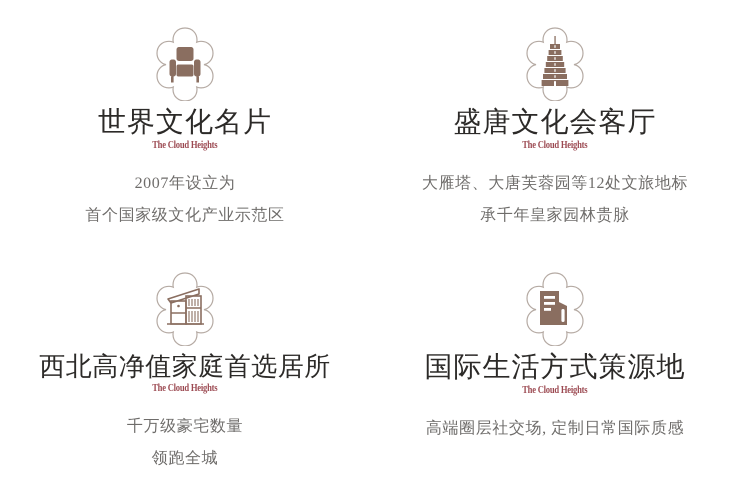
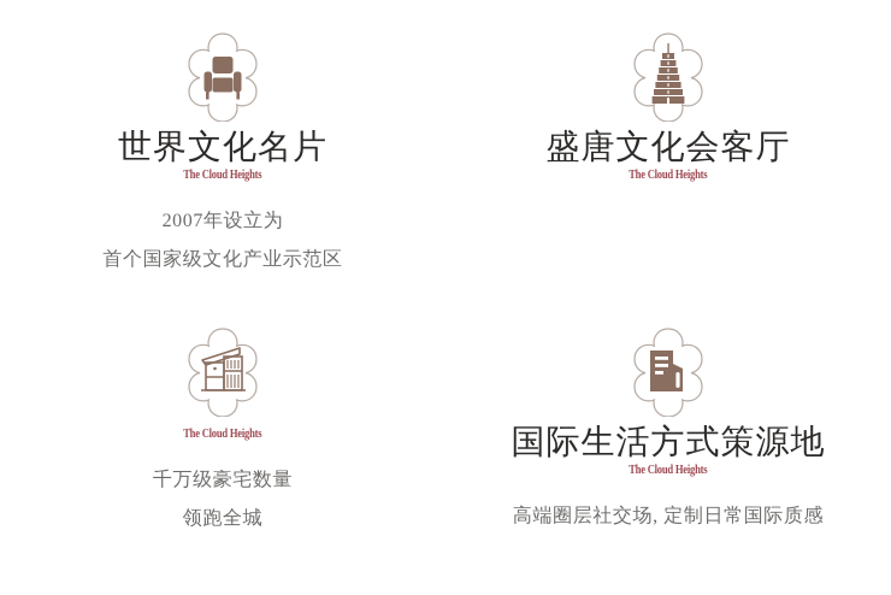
  世界文化名片
  The Cloud Heights
  2007年设立为
  首个国家级文化产业示范区
  盛唐文化会客厅
  The Cloud Heights
- 大雁塔、大唐芙蓉园等12处文旅地标
- 承千年皇家园林贵脉
- 西北高净值家庭首选居所
  The Cloud Heights
  千万级豪宅数量
  领跑全城
  国际生活方式策源地
  The Cloud Heights
  高端圈层社交场, 定制日常国际质感
